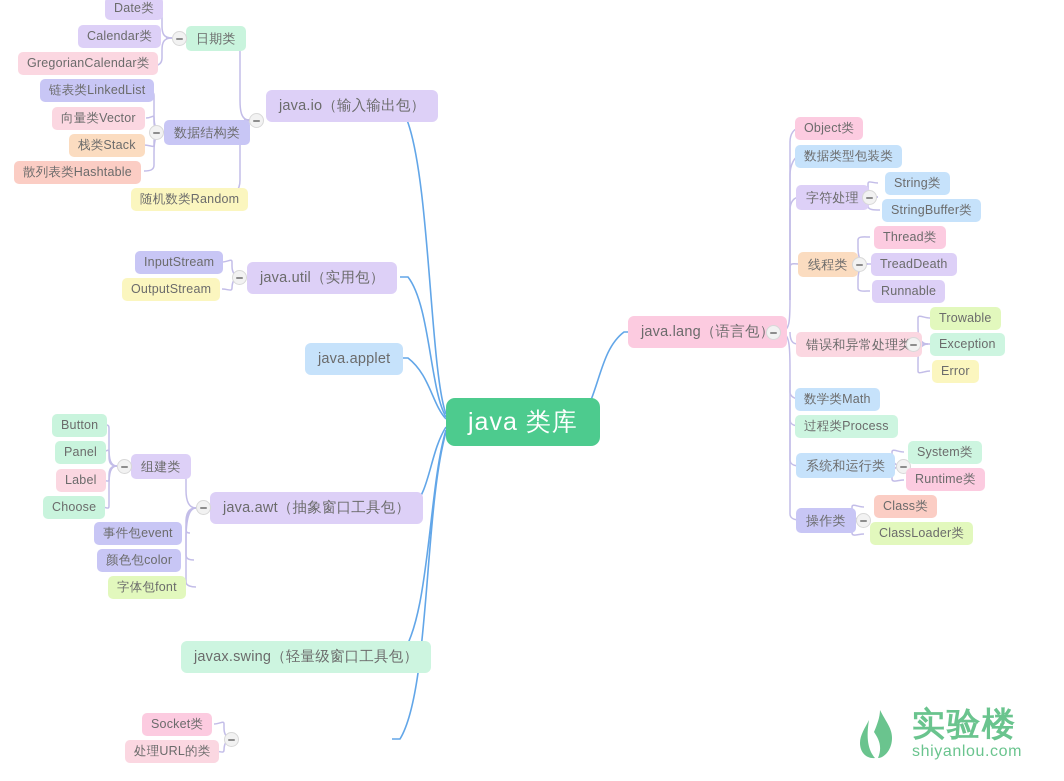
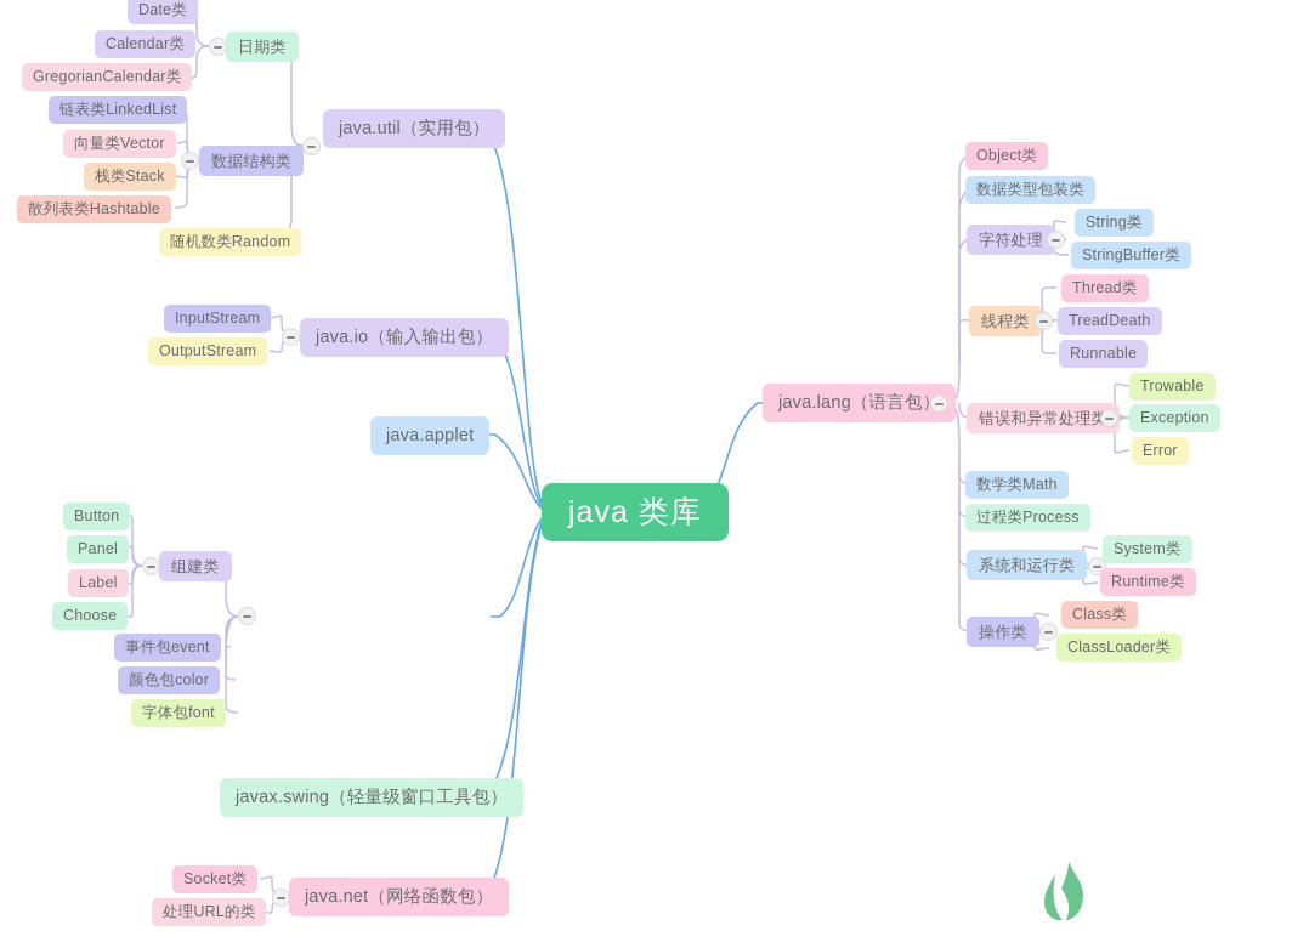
  java 类库
- java.io（输入输出包）
+ java.util（实用包）
  日期类
  Date类
  Calendar类
  GregorianCalendar类
  数据结构类
  链表类LinkedList
  向量类Vector
  栈类Stack
  散列表类Hashtable
  随机数类Random
- java.util（实用包）
+ java.io（输入输出包）
  InputStream
  OutputStream
  java.applet
- java.awt（抽象窗口工具包）
  组建类
  Button
  Panel
  Label
  Choose
  事件包event
  颜色包color
  字体包font
  javax.swing（轻量级窗口工具包）
+ java.net（网络函数包）
  Socket类
  处理URL的类
  java.lang（语言包
  Object类
  数据类型包装类
  字符处理
  String类
  StringBuffer类
  线程类
  Thread类
  TreadDeath
  Runnable
  错误和异常处理类
  Trowable
  Exception
  Error
  数学类Math
  过程类Process
  系统和运行类
  System类
  Runtime类
  操作类
  Class类
  ClassLoader类
- 实验楼
- shiyanlou.com
